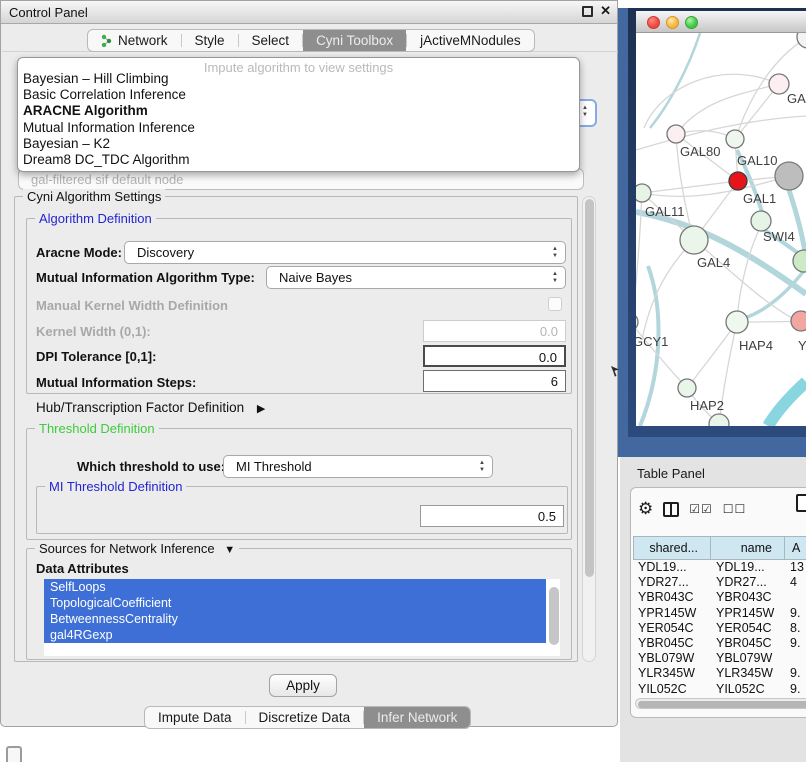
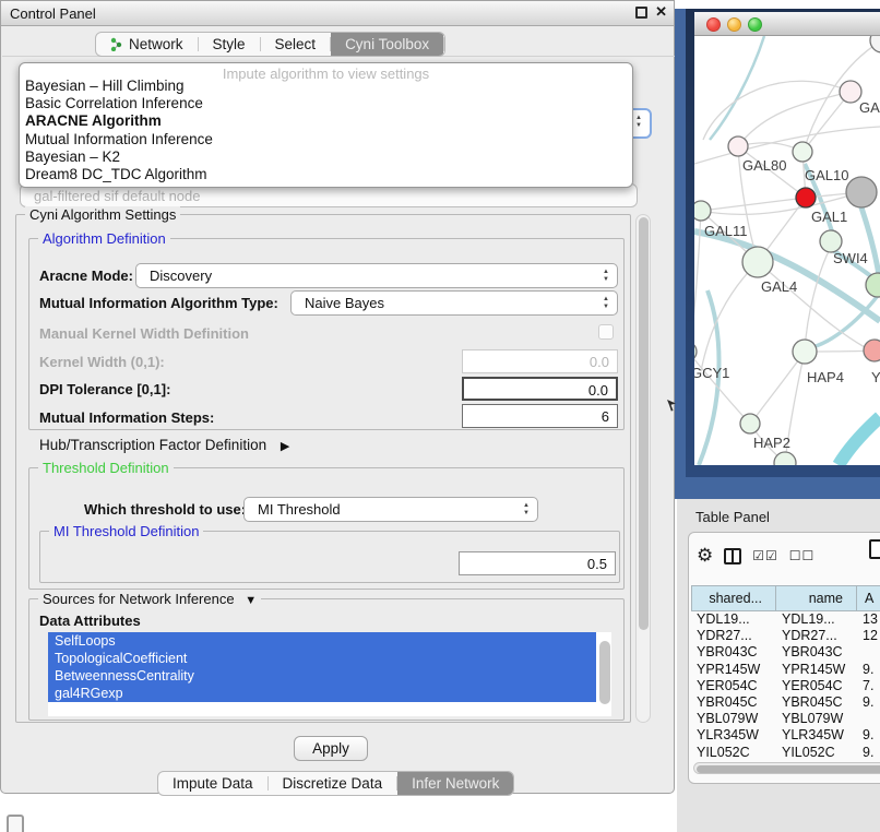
  GAL80
  GAL10
  GAL1
  GAL11
  SWI4
  GAL4
  GCY1
  HAP4
  Y
  HAP2
  Table Panel
  ⚙
  ☑☑
  ☐☐
  shared...
  name
  A
  YDL19...
  YDL19...
  13
  YDR27...
  YDR27...
- 4
+ 12
  YBR043C
  YBR043C
  YPR145W
  YPR145W
  9.
  YER054C
  YER054C
- 8.
+ 7.
  YBR045C
  YBR045C
  9.
  YBL079W
  YBL079W
  YLR345W
  YLR345W
  9.
  YIL052C
  YIL052C
  9.
  Control Panel
  ✕
  Network
  Style
  Select
  Cyni Toolbox
- jActiveMNodules
  gal-filtered sif default node
  Impute algorithm to view settings
  Bayesian – Hill Climbing
  Basic Correlation Inference
  ARACNE Algorithm
  Mutual Information Inference
  Bayesian – K2
  Dream8 DC_TDC Algorithm
  Cyni Algorithm Settings
  Algorithm Definition
  Aracne Mode:
  Discovery
  Mutual Information Algorithm Type:
  Naive Bayes
  Manual Kernel Width Definition
  Kernel Width (0,1):
  0.0
  DPI Tolerance [0,1]:
  0.0
  Mutual Information Steps:
  6
  Hub/Transcription Factor Definition ▶
  Threshold Definition
  Which threshold to use
  MI Threshold
  MI Threshold Definition
  0.5
  Sources for Network Inference ▼
  Data Attributes
  SelfLoops
  TopologicalCoefficient
  BetweennessCentrality
  gal4RGexp
  Apply
  Impute Data
  Discretize Data
  Infer Network
